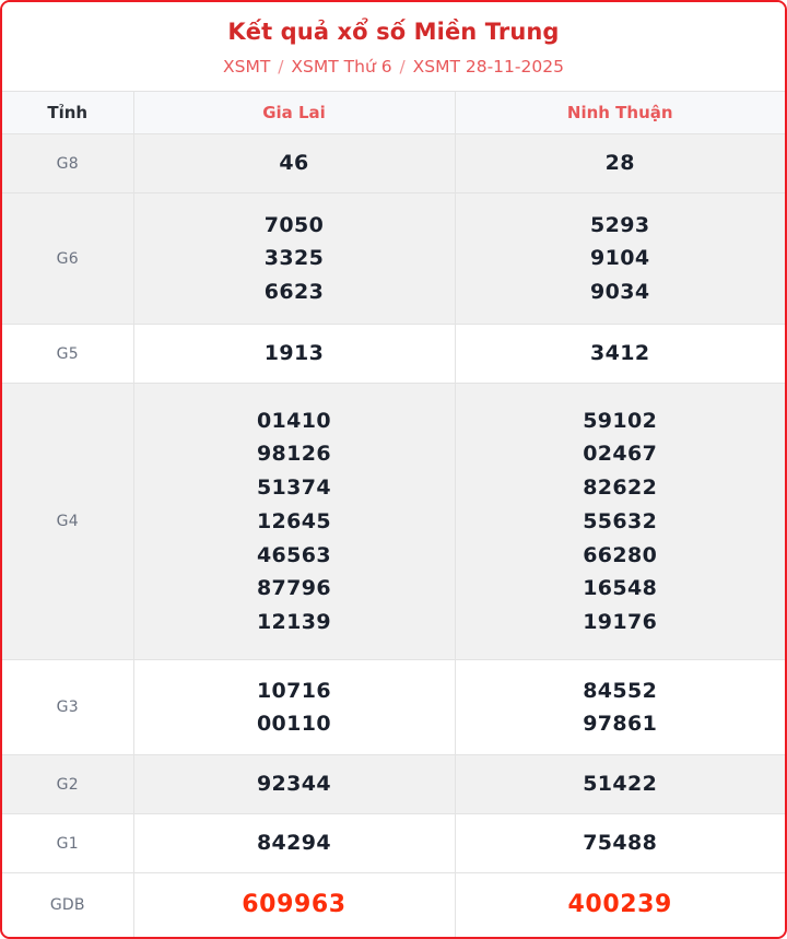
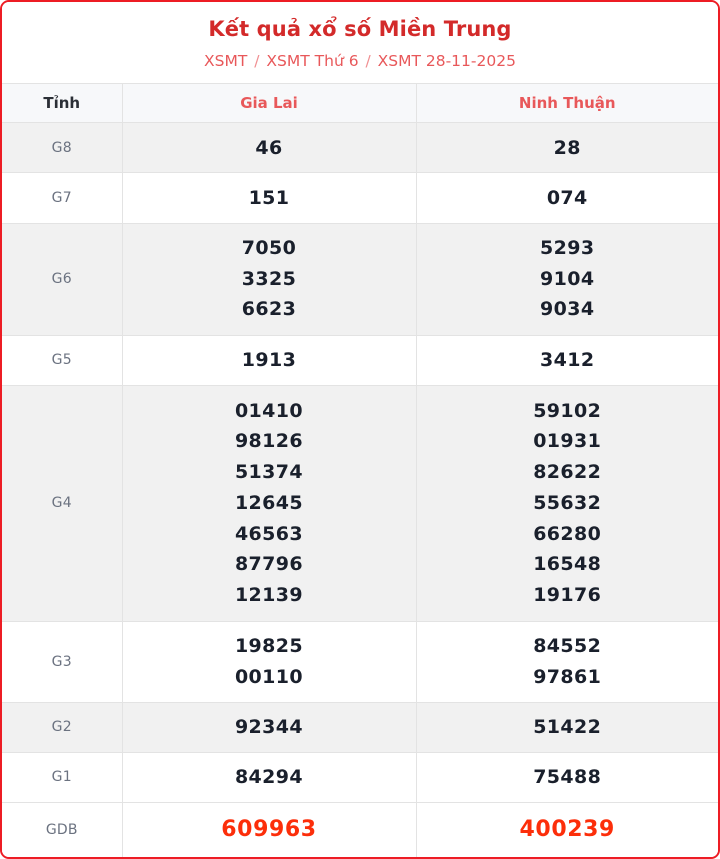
  Kết quả xổ số Miền Trung
  XSMT / XSMT Thứ 6 / XSMT 28-11-2025
  Tỉnh	Gia Lai	Ninh Thuận
  G8	46	28
+ G7	151	074
  G6	705033256623	529391049034
  G5	1913	3412
- G4	01410981265137412645465638779612139	59102024678262255632662801654819176
+ G4	01410981265137412645465638779612139	59102019318262255632662801654819176
- G3	1071600110	8455297861
+ G3	1982500110	8455297861
  G2	92344	51422
  G1	84294	75488
  GDB	609963	400239
